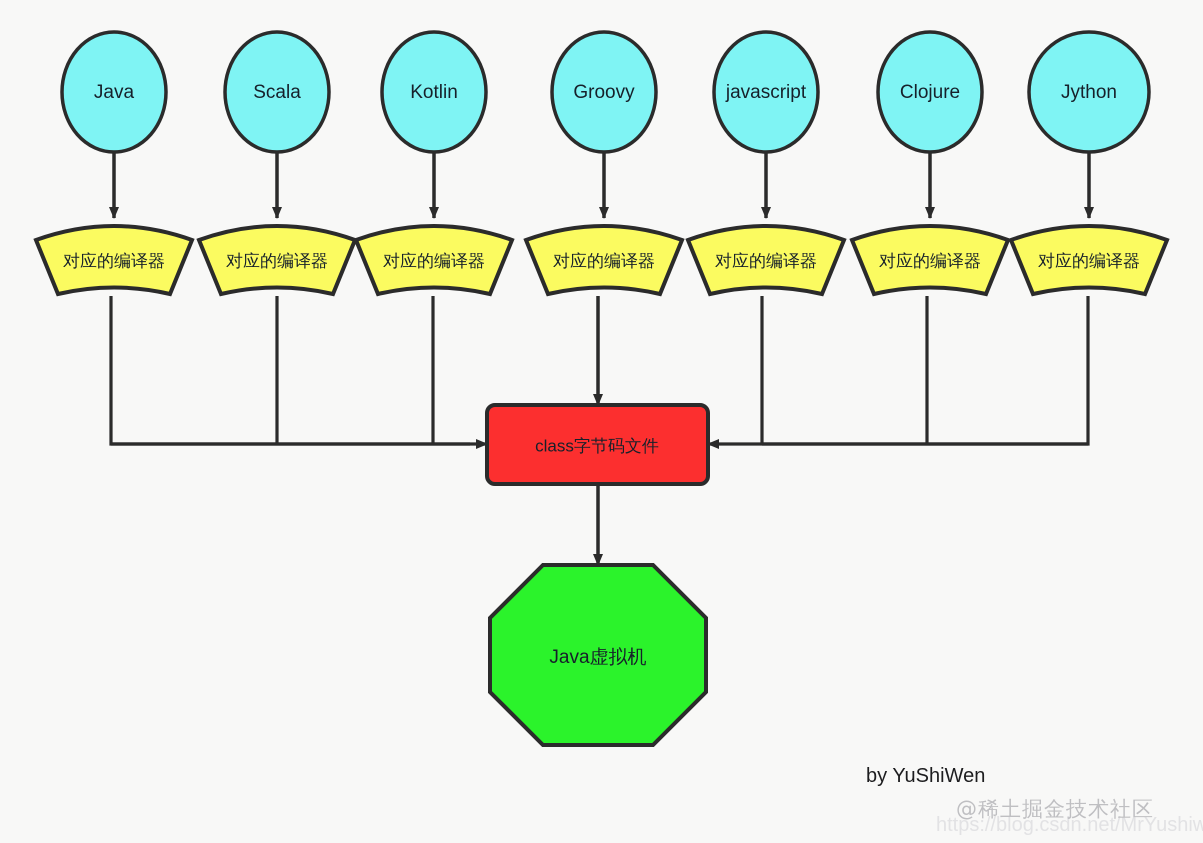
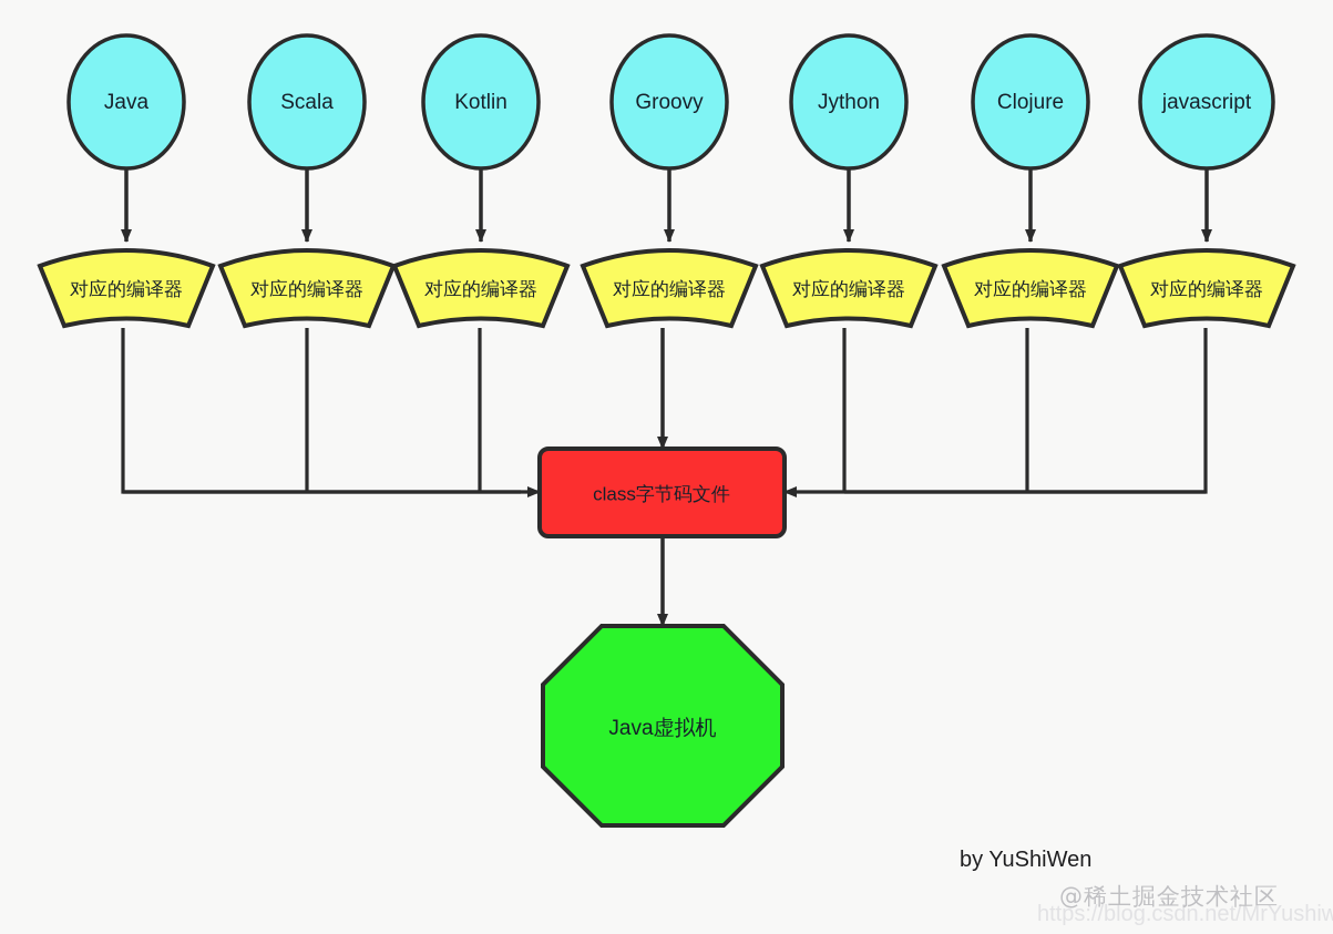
  Java
  Scala
  Kotlin
  Groovy
- javascript
+ Jython
  Clojure
- Jython
+ javascript
  对应的编译器
  对应的编译器
  对应的编译器
  对应的编译器
  对应的编译器
  对应的编译器
  对应的编译器
  class字节码文件
  Java虚拟机
  by YuShiWen
  https://blog.csdn.net/MrYushiw
  @稀土掘金技术社区
